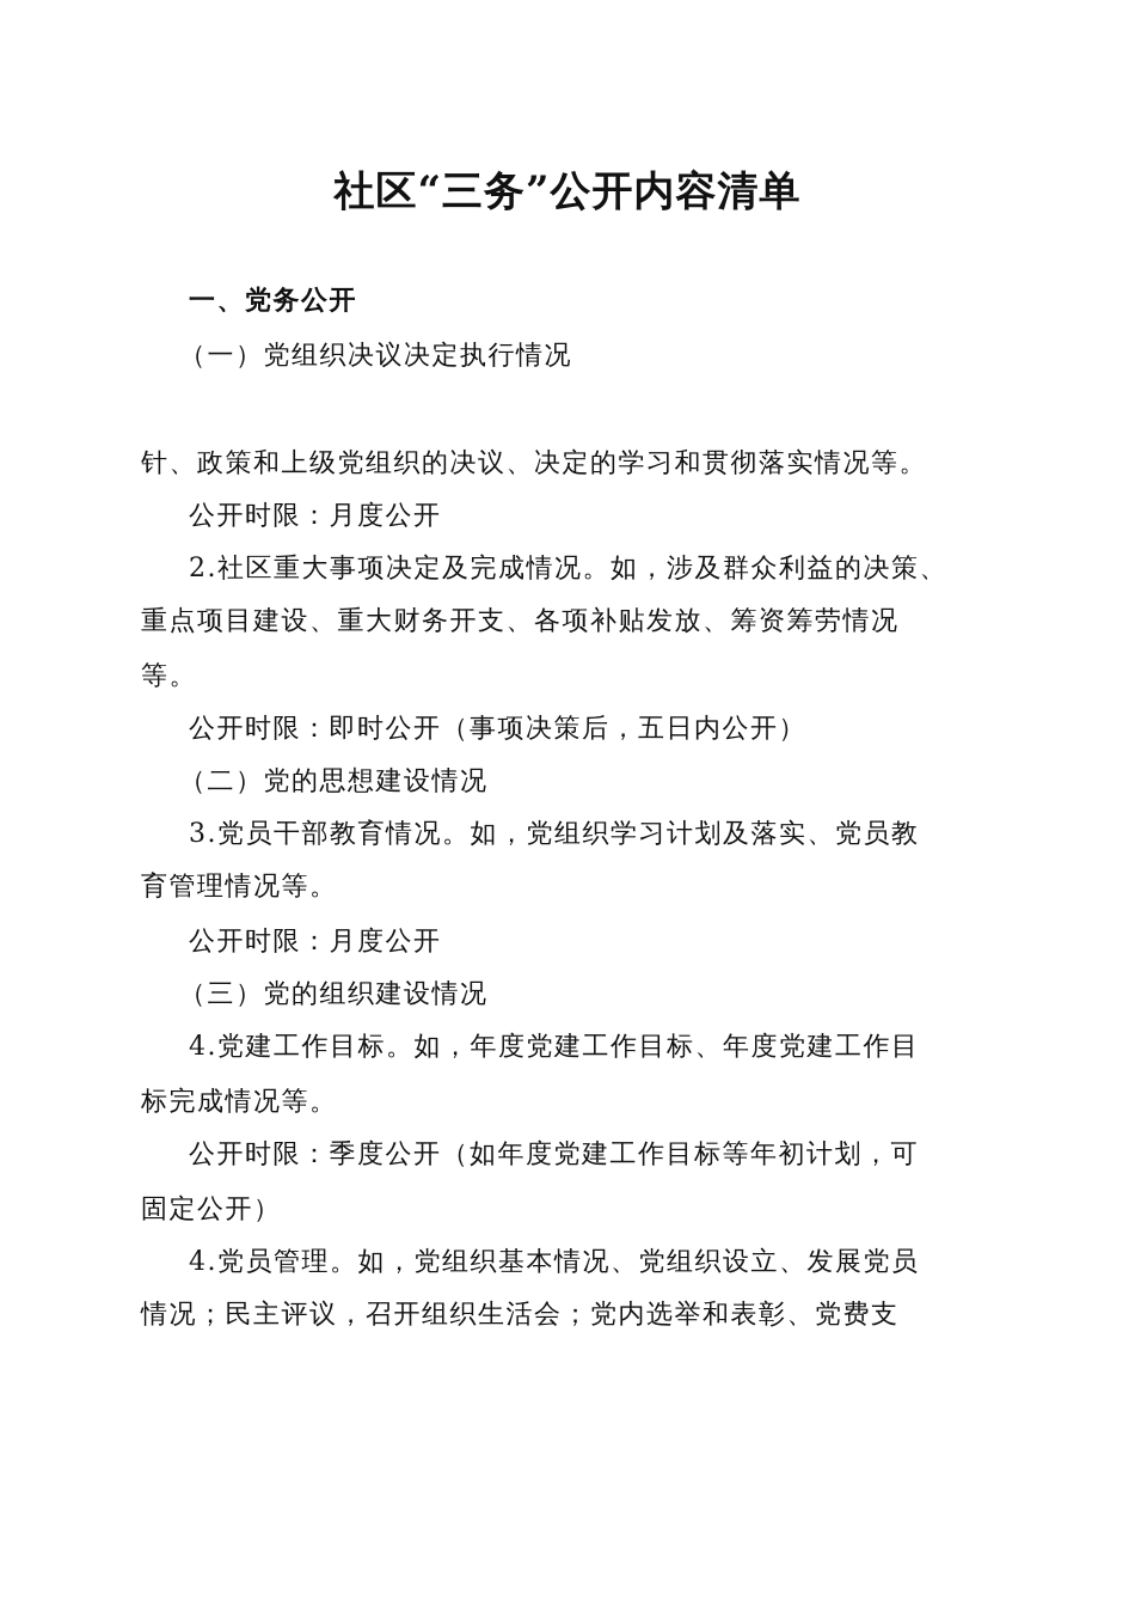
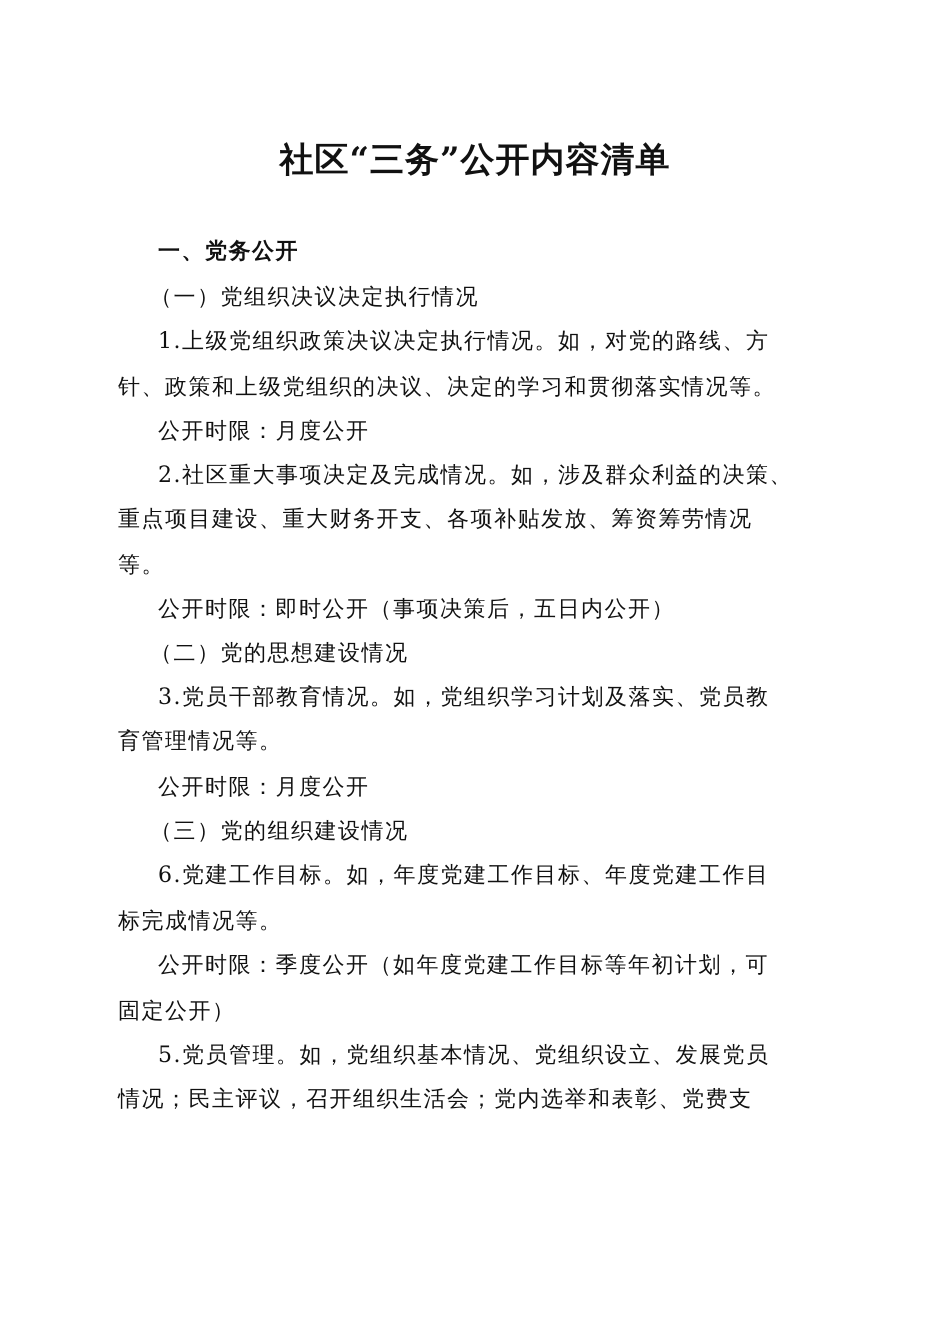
  社区“三务”公开内容清单
  一、党务公开
  （一）党组织决议决定执行情况
+ 1.上级党组织政策决议决定执行情况。如，对党的路线、方
  针、政策和上级党组织的决议、决定的学习和贯彻落实情况等。
  公开时限：月度公开
  2.社区重大事项决定及完成情况。如，涉及群众利益的决策、
  重点项目建设、重大财务开支、各项补贴发放、筹资筹劳情况
  等。
  公开时限：即时公开（事项决策后，五日内公开）
  （二）党的思想建设情况
  3.党员干部教育情况。如，党组织学习计划及落实、党员教
  育管理情况等。
  公开时限：月度公开
  （三）党的组织建设情况
- 4.党建工作目标。如，年度党建工作目标、年度党建工作目
+ 6.党建工作目标。如，年度党建工作目标、年度党建工作目
  标完成情况等。
  公开时限：季度公开（如年度党建工作目标等年初计划，可
  固定公开）
- 4.党员管理。如，党组织基本情况、党组织设立、发展党员
+ 5.党员管理。如，党组织基本情况、党组织设立、发展党员
  情况；民主评议，召开组织生活会；党内选举和表彰、党费支
